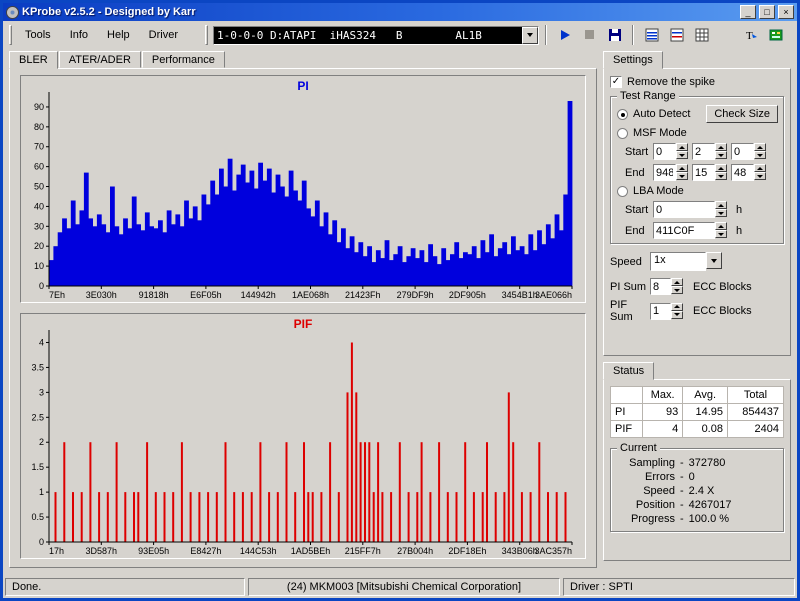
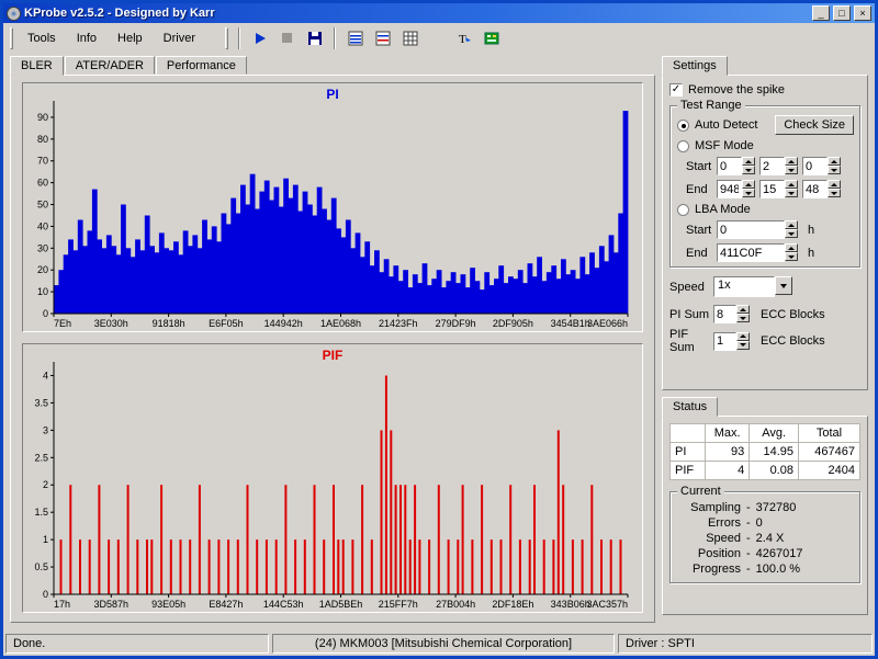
  KProbe v2.5.2 - Designed by Karr
  _
  □
  ×
  Tools
  Info
  Help
  Driver
- 1-0-0-0 D:ATAPI iHAS324 B AL1B
  T
  BLER
  ATER/ADER
  Performance
  PI
  0
  10
  20
  30
  40
  50
  60
  70
  80
  90
  7Eh
  3E030h
  91818h
  E6F05h
  144942h
  1AE068h
  21423Fh
  279DF9h
  2DF905h
  3454B1h
  3AE066h
  PIF
  0
  0.5
  1
  1.5
  2
  2.5
  3
  3.5
  4
  17h
  3D587h
  93E05h
  E8427h
  144C53h
  1AD5BEh
  215FF7h
  27B004h
  2DF18Eh
  343B06h
  3AC357h
  Settings
  ✓
  Remove the spike
  Test Range
  Auto Detect
  Check Size
  MSF Mode
  Start
  0
  2
  0
  End
  948
  15
  48
  LBA Mode
  Start
  0
  h
  End
  411C0F
  h
  Speed
  1x
  PI Sum
  8
  ECC Blocks
  PIF Sum
  1
  ECC Blocks
  Status
  	Max.	Avg.	Total
- PI	93	14.95	854437
+ PI	93	14.95	467467
  PIF	4	0.08	2404
  Current
  Sampling
  -
  372780
  Errors
  -
  0
  Speed
  -
  2.4 X
  Position
  -
  4267017
  Progress
  -
  100.0 %
  Done.
  (24) MKM003 [Mitsubishi Chemical Corporation]
  Driver : SPTI
